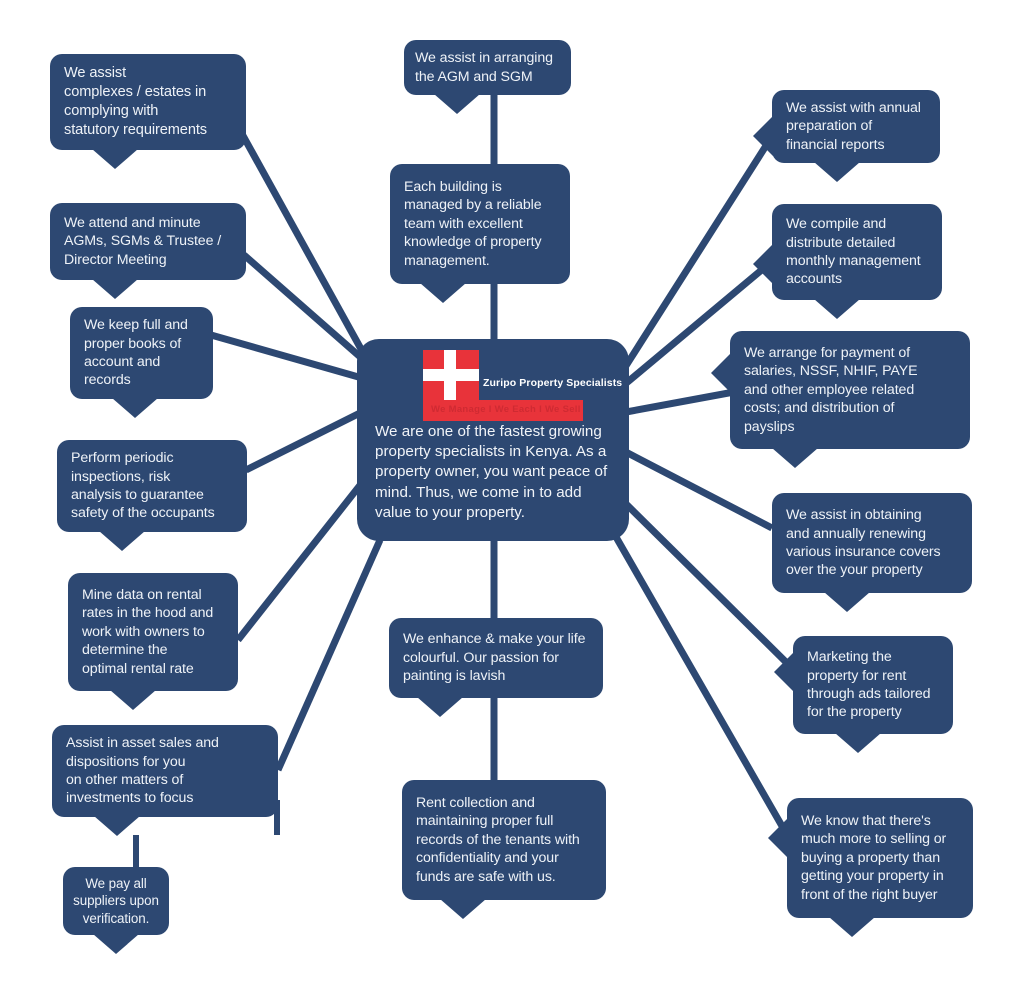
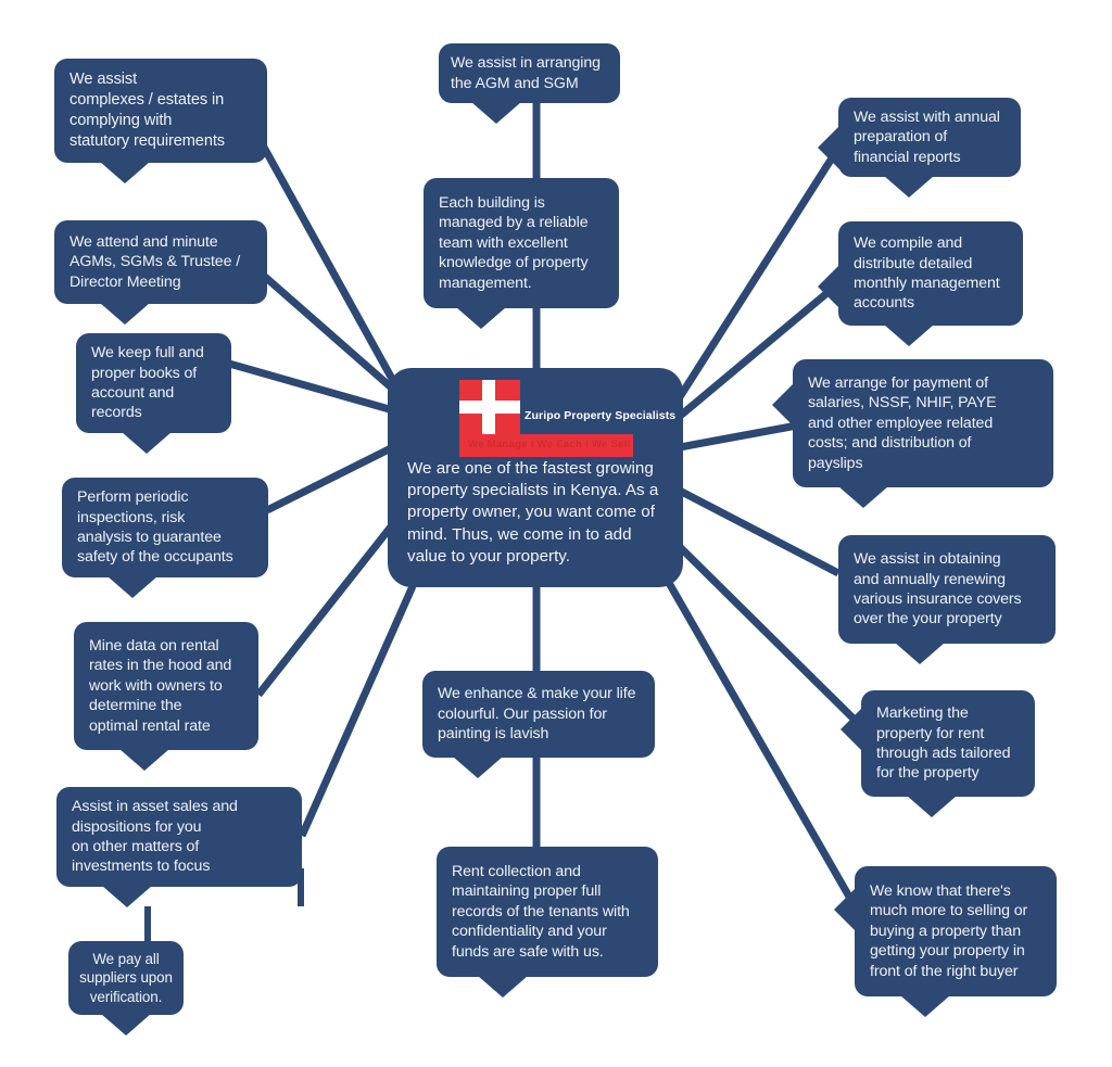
  Zuripo Property Specialists
  We Manage I We Each I We Sell
- We are one of the fastest growing property specialists in Kenya. As a property owner, you want peace of mind. Thus, we come in to add value to your property.
+ We are one of the fastest growing property specialists in Kenya. As a property owner, you want come of mind. Thus, we come in to add value to your property.
  We assist
  complexes / estates in
  complying with
  statutory requirements
  We attend and minute
  AGMs, SGMs & Trustee /
  Director Meeting
  We keep full and
  proper books of
  account and
  records
  Perform periodic
  inspections, risk
  analysis to guarantee
  safety of the occupants
  Mine data on rental
  rates in the hood and
  work with owners to
  determine the
  optimal rental rate
  Assist in asset sales and
  dispositions for you
  on other matters of
  investments to focus
  We pay all
  suppliers upon
  verification.
  We assist in arranging
  the AGM and SGM
  Each building is
  managed by a reliable
  team with excellent
  knowledge of property
  management.
  We enhance & make your life
  colourful. Our passion for
  painting is lavish
  Rent collection and
  maintaining proper full
  records of the tenants with
  confidentiality and your
  funds are safe with us.
  We assist with annual
  preparation of
  financial reports
  We compile and
  distribute detailed
  monthly management
  accounts
  We arrange for payment of
  salaries, NSSF, NHIF, PAYE
  and other employee related
  costs; and distribution of
  payslips
  We assist in obtaining
  and annually renewing
  various insurance covers
  over the your property
  Marketing the
  property for rent
  through ads tailored
  for the property
  We know that there's
  much more to selling or
  buying a property than
  getting your property in
  front of the right buyer
